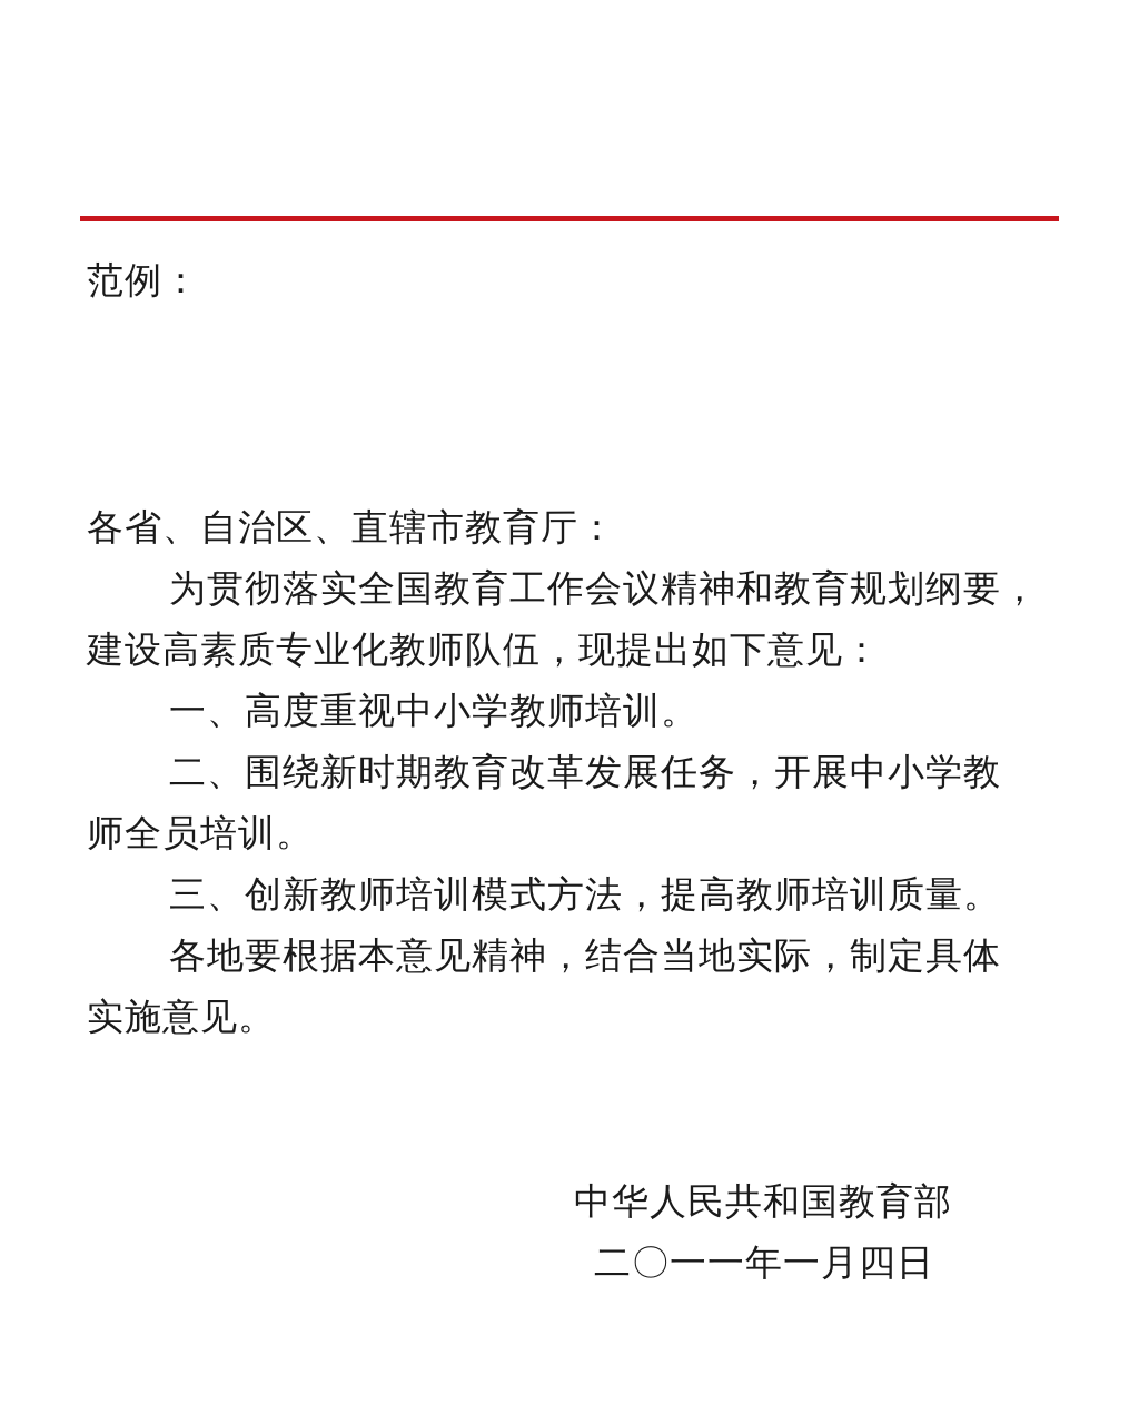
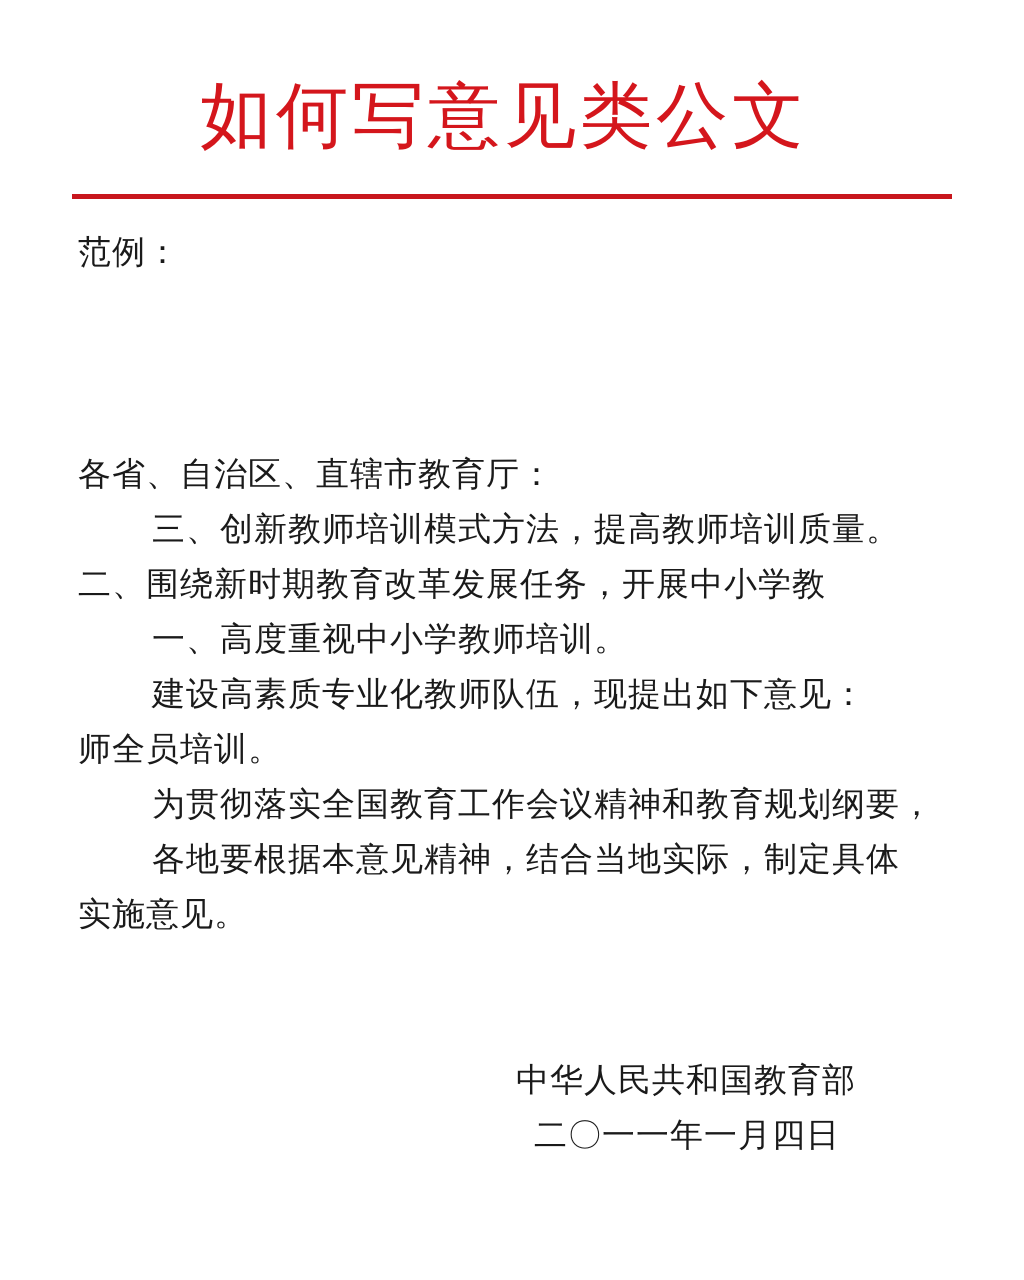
+ 如何写意见类公文
  范例：
  各省、自治区、直辖市教育厅：
- 为贯彻落实全国教育工作会议精神和教育规划纲要，
+ 三、创新教师培训模式方法，提高教师培训质量。
- 建设高素质专业化教师队伍，现提出如下意见：
+ 二、围绕新时期教育改革发展任务，开展中小学教
  一、高度重视中小学教师培训。
- 二、围绕新时期教育改革发展任务，开展中小学教
+ 建设高素质专业化教师队伍，现提出如下意见：
  师全员培训。
- 三、创新教师培训模式方法，提高教师培训质量。
+ 为贯彻落实全国教育工作会议精神和教育规划纲要，
  各地要根据本意见精神，结合当地实际，制定具体
  实施意见。
  中华人民共和国教育部
  二〇一一年一月四日
